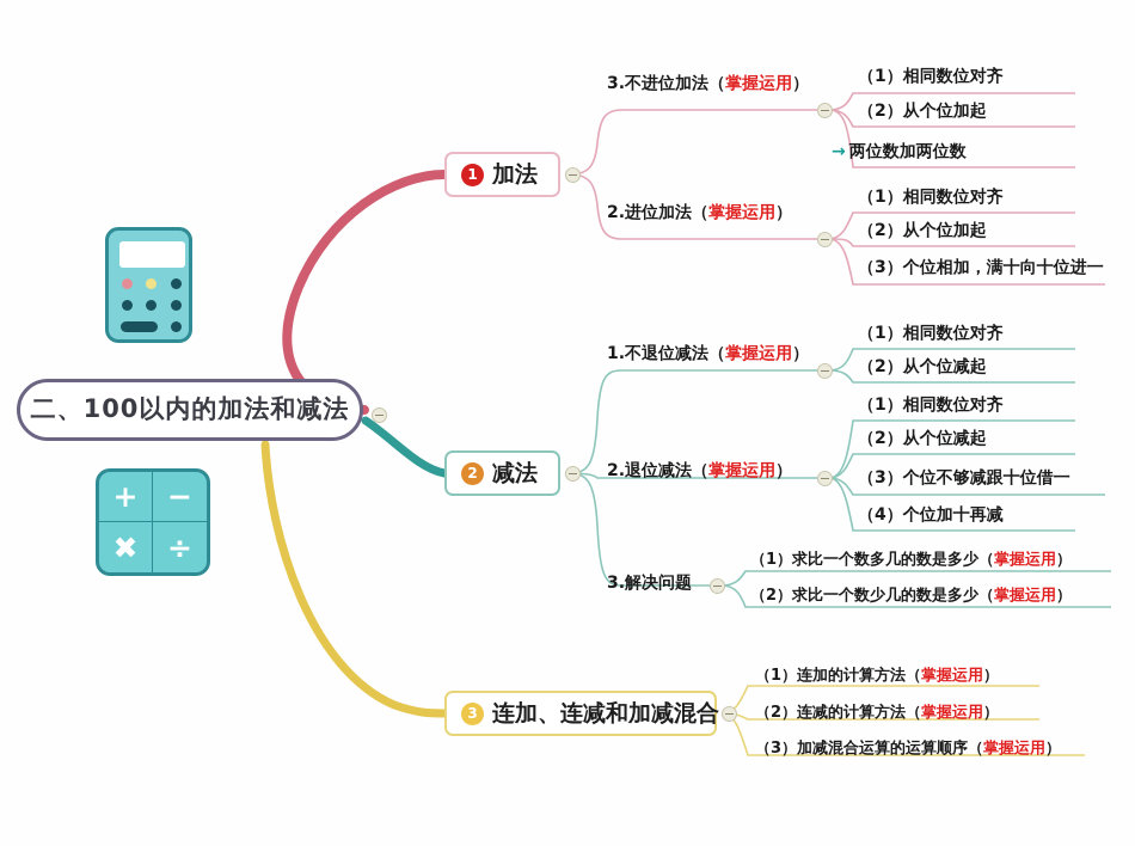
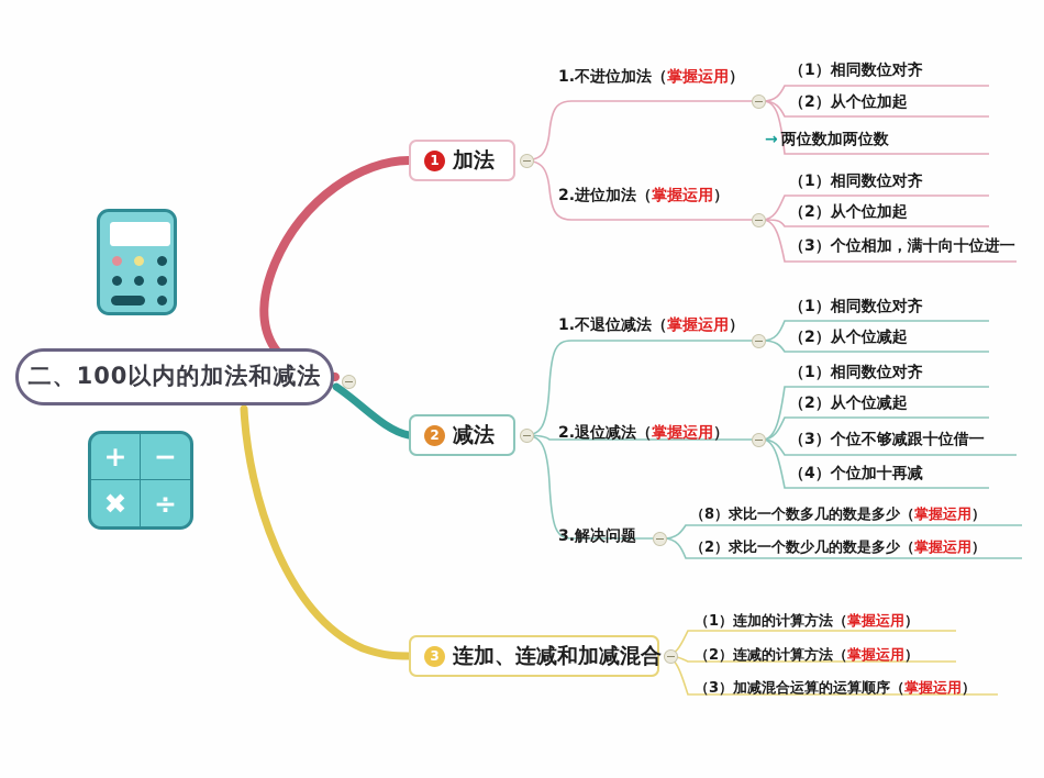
  二、100以内的加法和减法
  +
  −
  ✖
  ÷
  1
  加法
- 3.不进位加法（掌握运用）
+ 1.不进位加法（掌握运用）
  （1）相同数位对齐
  （2）从个位加起
  → 两位数加两位数
  2.进位加法（掌握运用）
  （1）相同数位对齐
  （2）从个位加起
  （3）个位相加，满十向十位进一
  2
  减法
  1.不退位减法（掌握运用）
  （1）相同数位对齐
  （2）从个位减起
  2.退位减法（掌握运用）
  （1）相同数位对齐
  （2）从个位减起
  （3）个位不够减跟十位借一
  （4）个位加十再减
  3.解决问题
- （1）求比一个数多几的数是多少（掌握运用）
+ （8）求比一个数多几的数是多少（掌握运用）
  （2）求比一个数少几的数是多少（掌握运用）
  3
  连加、连减和加减混合
  （1）连加的计算方法（掌握运用）
  （2）连减的计算方法（掌握运用）
  （3）加减混合运算的运算顺序（掌握运用）
